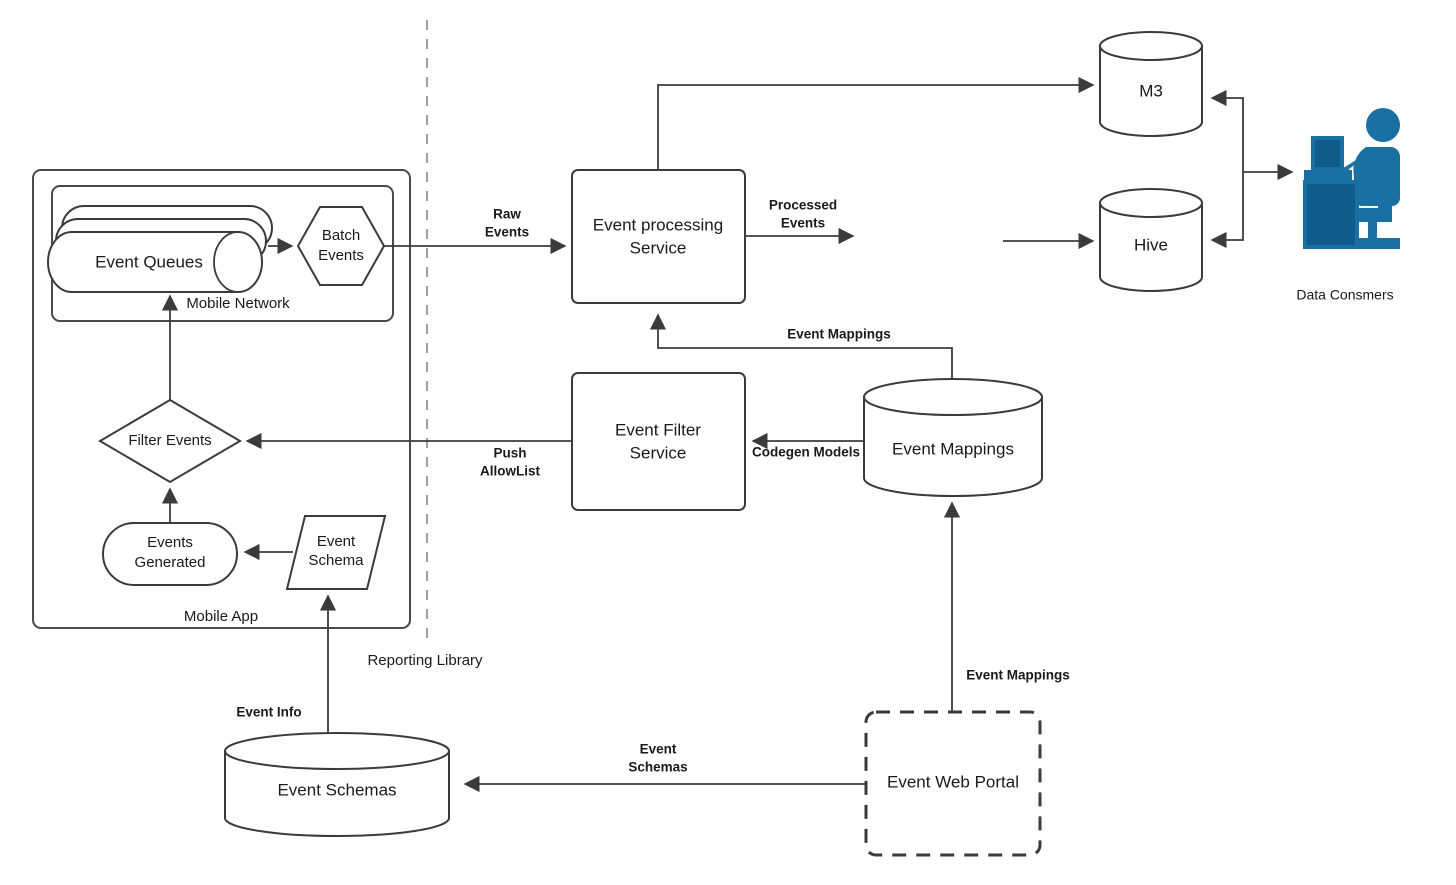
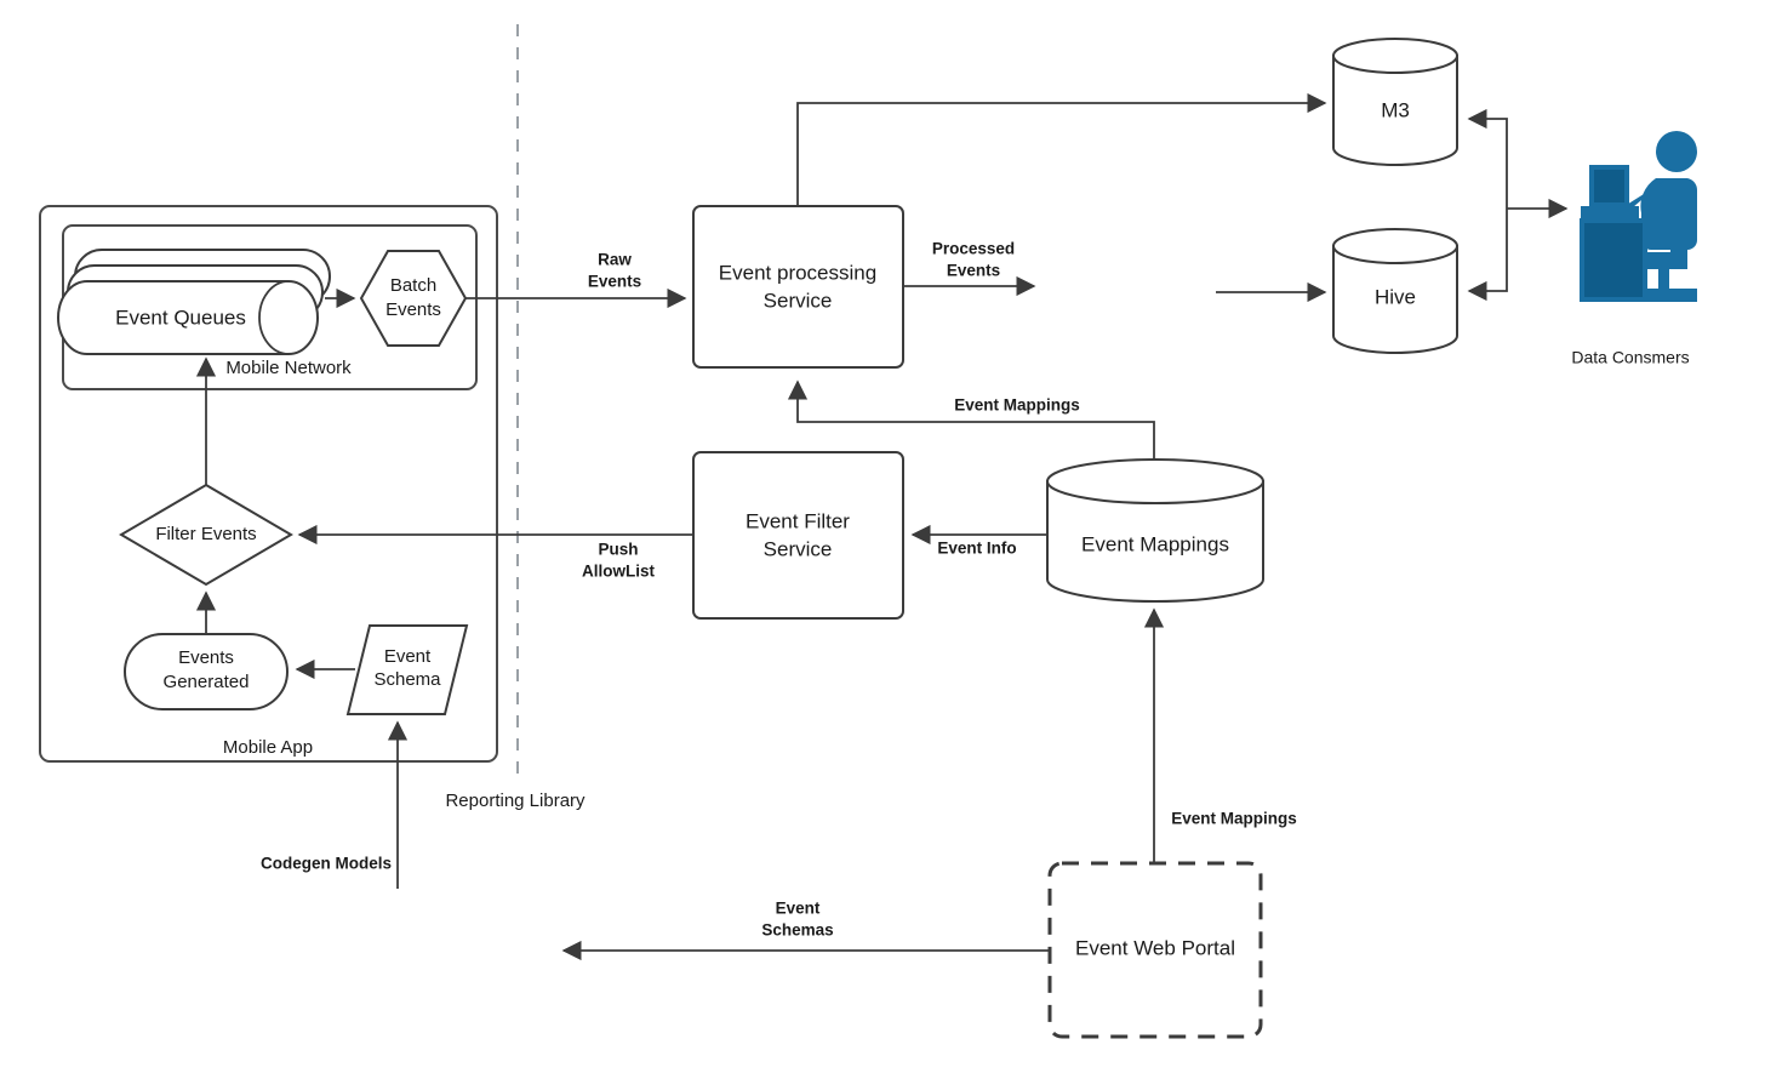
  Event Queues
  Batch
  Events
  Mobile Network
  Filter Events
  Events
  Generated
  Event
  Schema
  Mobile App
  Reporting Library
  Raw
  Events
  Event processing
  Service
  Processed
  Events
  M3
  Hive
  Data Consmers
  Event Mappings
  Event Filter
  Service
- Codegen Models
+ Event Info
  Event Mappings
  Push
  AllowList
  Event Mappings
- Event Info
+ Codegen Models
- Event Schemas
  Event
  Schemas
  Event Web Portal
